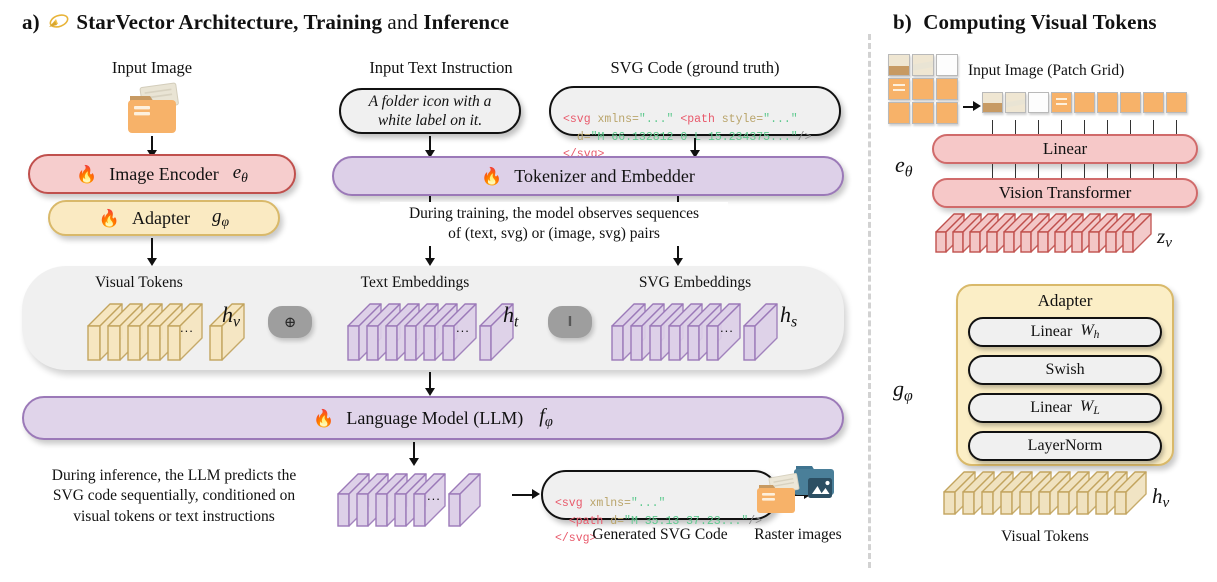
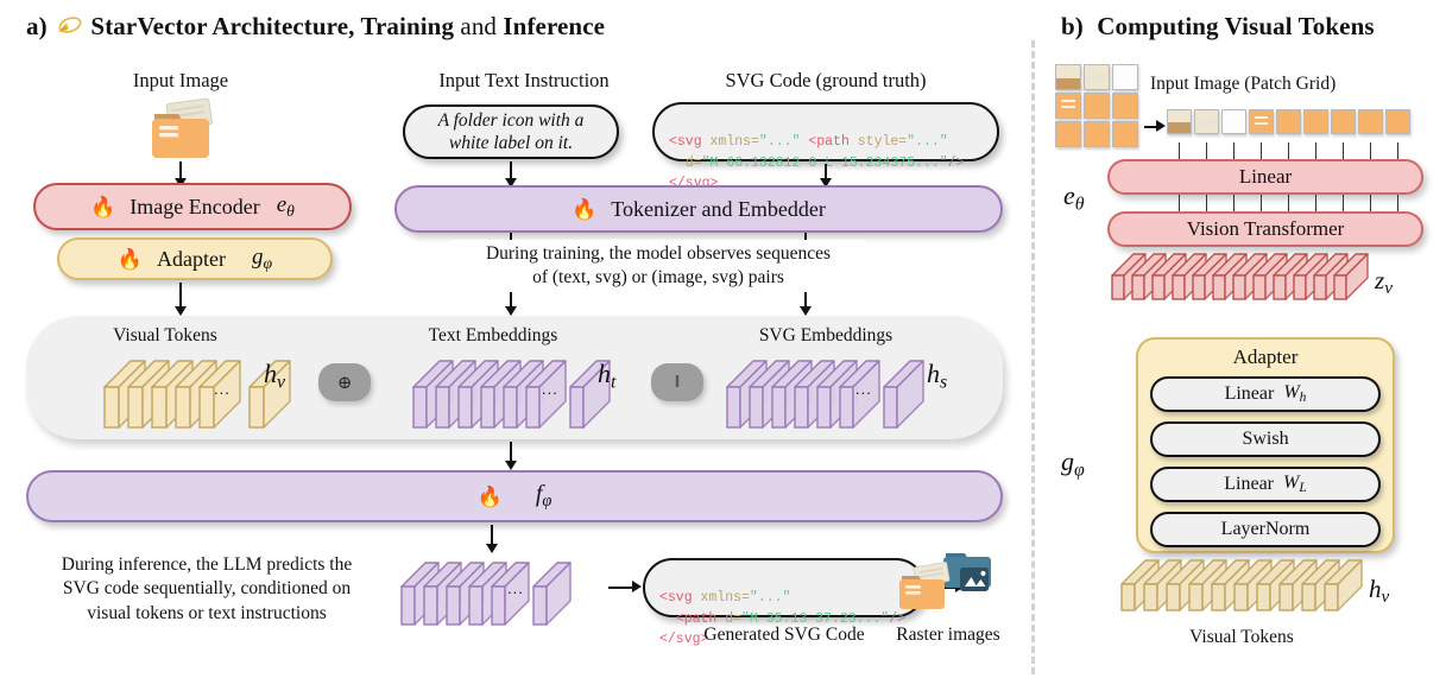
  a) StarVector Architecture, Training and Inference
  Input Image
  🔥
  Image Encoder
  eθ
  🔥
  Adapter
  gφ
  Input Text Instruction
  A folder icon with a
  white label on it.
  SVG Code (ground truth)
  <svg xmlns="..." <path style="..." d="M 66.132812 0 L 15.234375..."/> </svg>
  🔥
  Tokenizer and Embedder
  During training, the model observes sequences
  of (text, svg) or (image, svg) pairs
  Visual Tokens
  ...
  hv
  ⊕
  Text Embeddings
  ...
  ht
  ‖
  SVG Embeddings
  ...
  hs
  🔥
- Language Model (LLM)
  fφ
  During inference, the LLM predicts the
  SVG code sequentially, conditioned on
  visual tokens or text instructions
  ...
  <svg xmlns="..." <path d="M 35.13 37.23..."/> </svg>
  Generated SVG Code
  Raster images
  b) Computing Visual Tokens
  Input Image (Patch Grid)
  eθ
  Linear
  Vision Transformer
  zv
  gφ
  Adapter
  Linear
  Wh
  Swish
  Linear
  WL
  LayerNorm
  hv
  Visual Tokens
